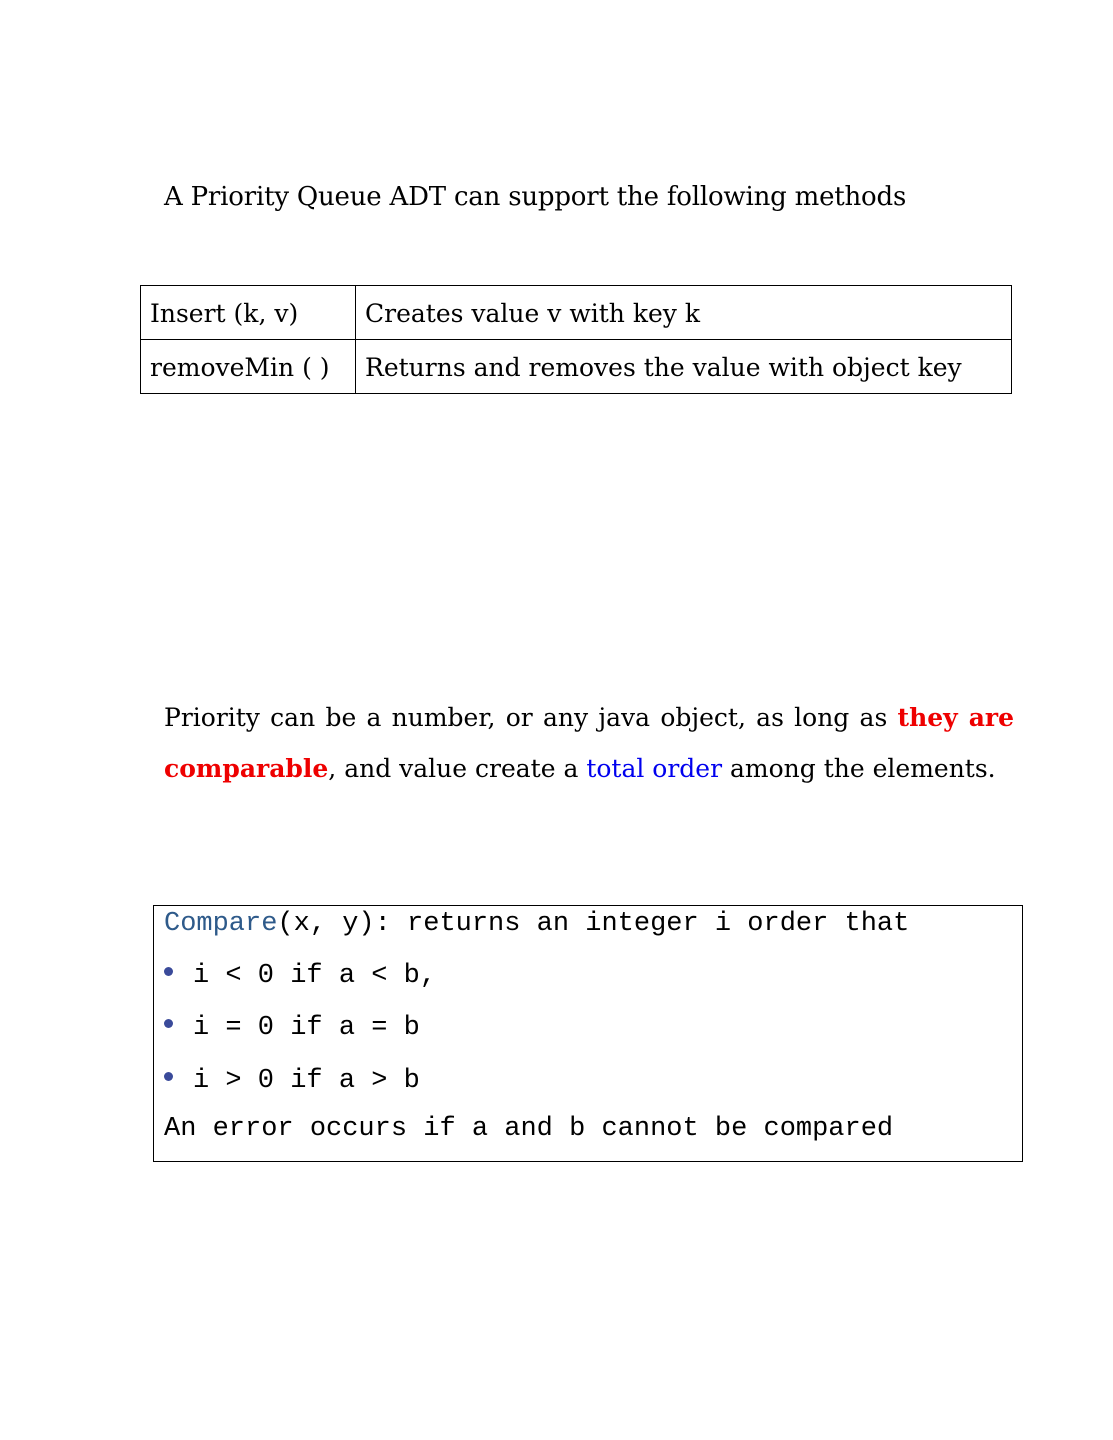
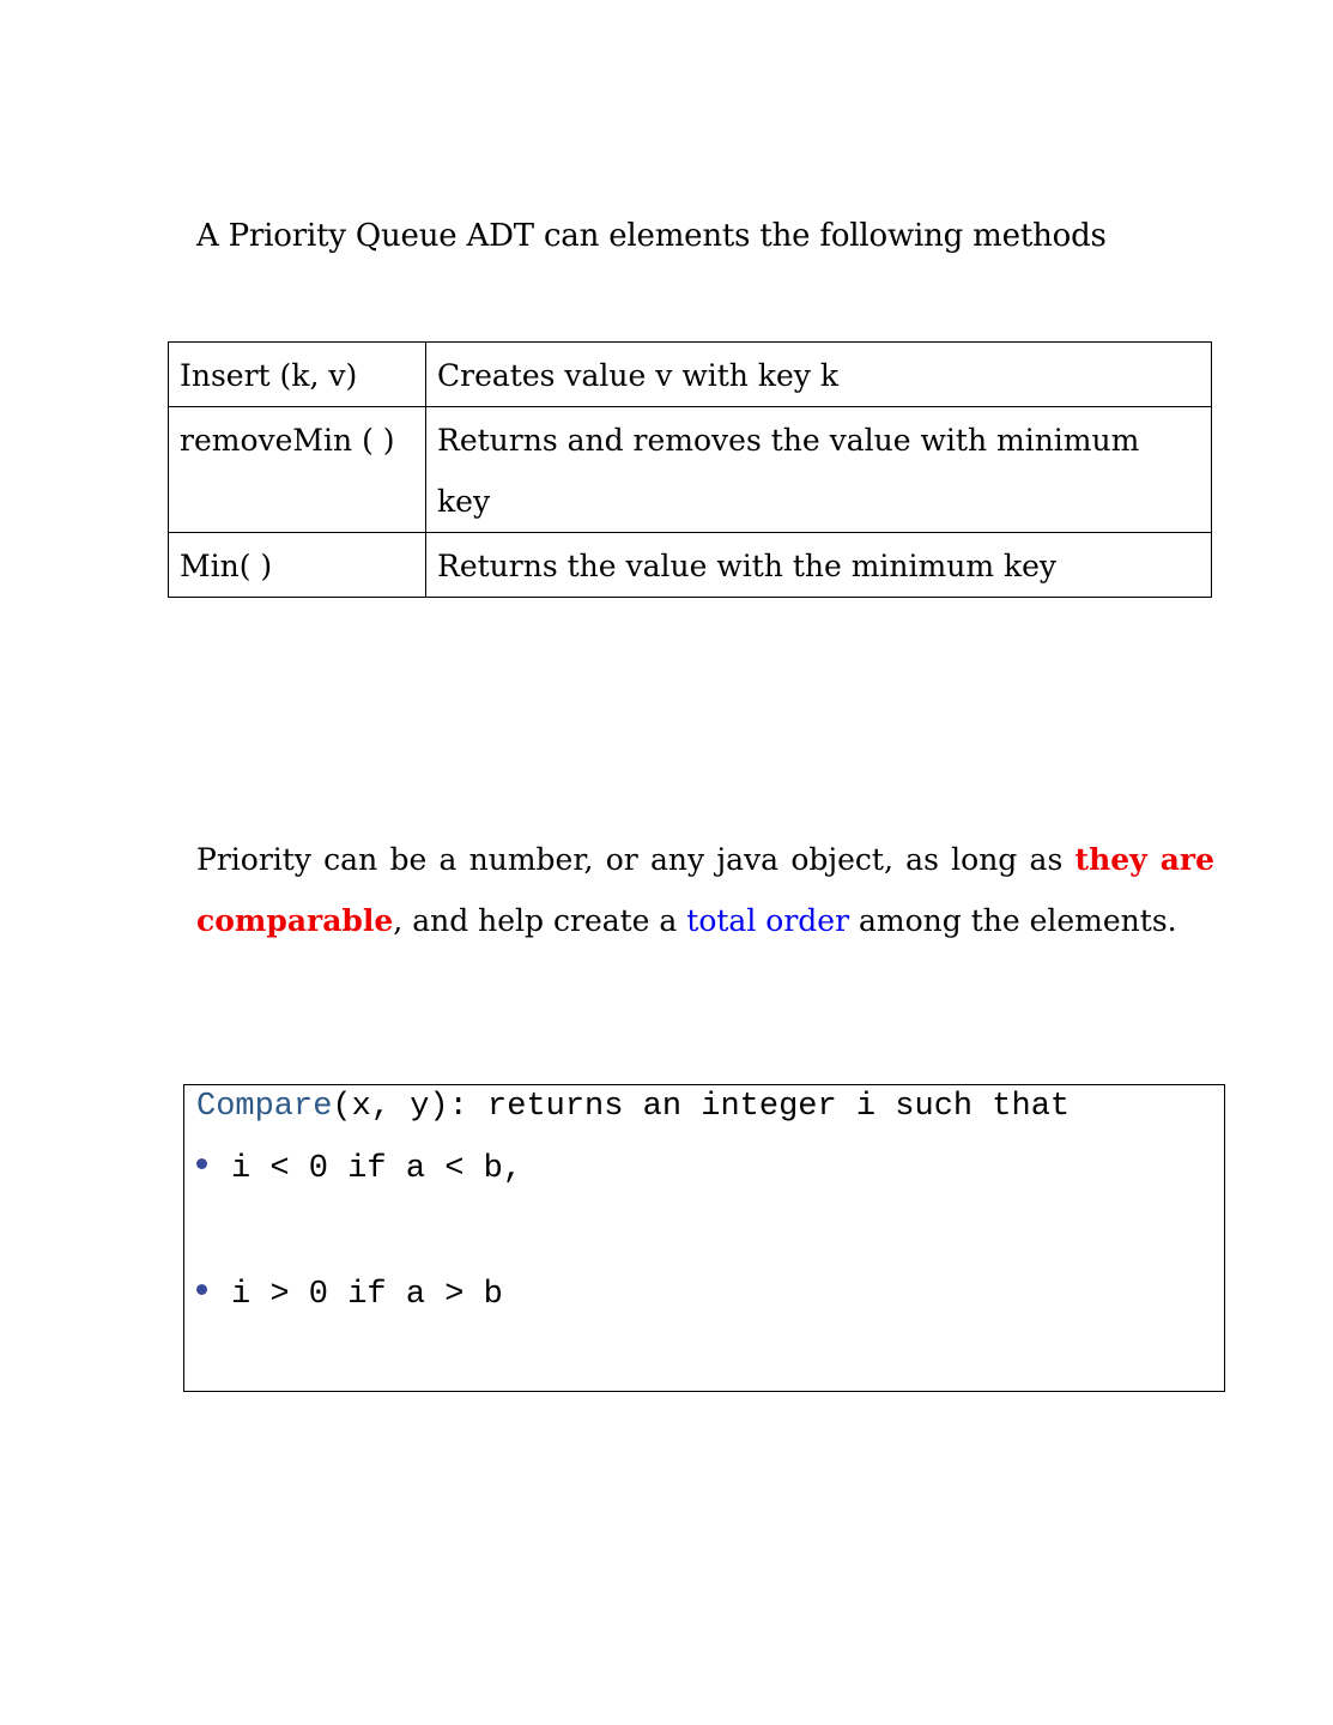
- A Priority Queue ADT can support the following methods
+ A Priority Queue ADT can elements the following methods
  Insert (k, v)	Creates value v with key k
- removeMin ( )	Returns and removes the value with object key
+ removeMin ( )	Returns and removes the value with minimum key
+ Min( )	Returns the value with the minimum key
- Priority can be a number, or any java object, as long as they are comparable, and value create a total order among the elements.
+ Priority can be a number, or any java object, as long as they are comparable, and help create a total order among the elements.
- Compare(x, y): returns an integer i order that
+ Compare(x, y): returns an integer i such that
  i < 0 if a < b,
- i = 0 if a = b
  i > 0 if a > b
- An error occurs if a and b cannot be compared
